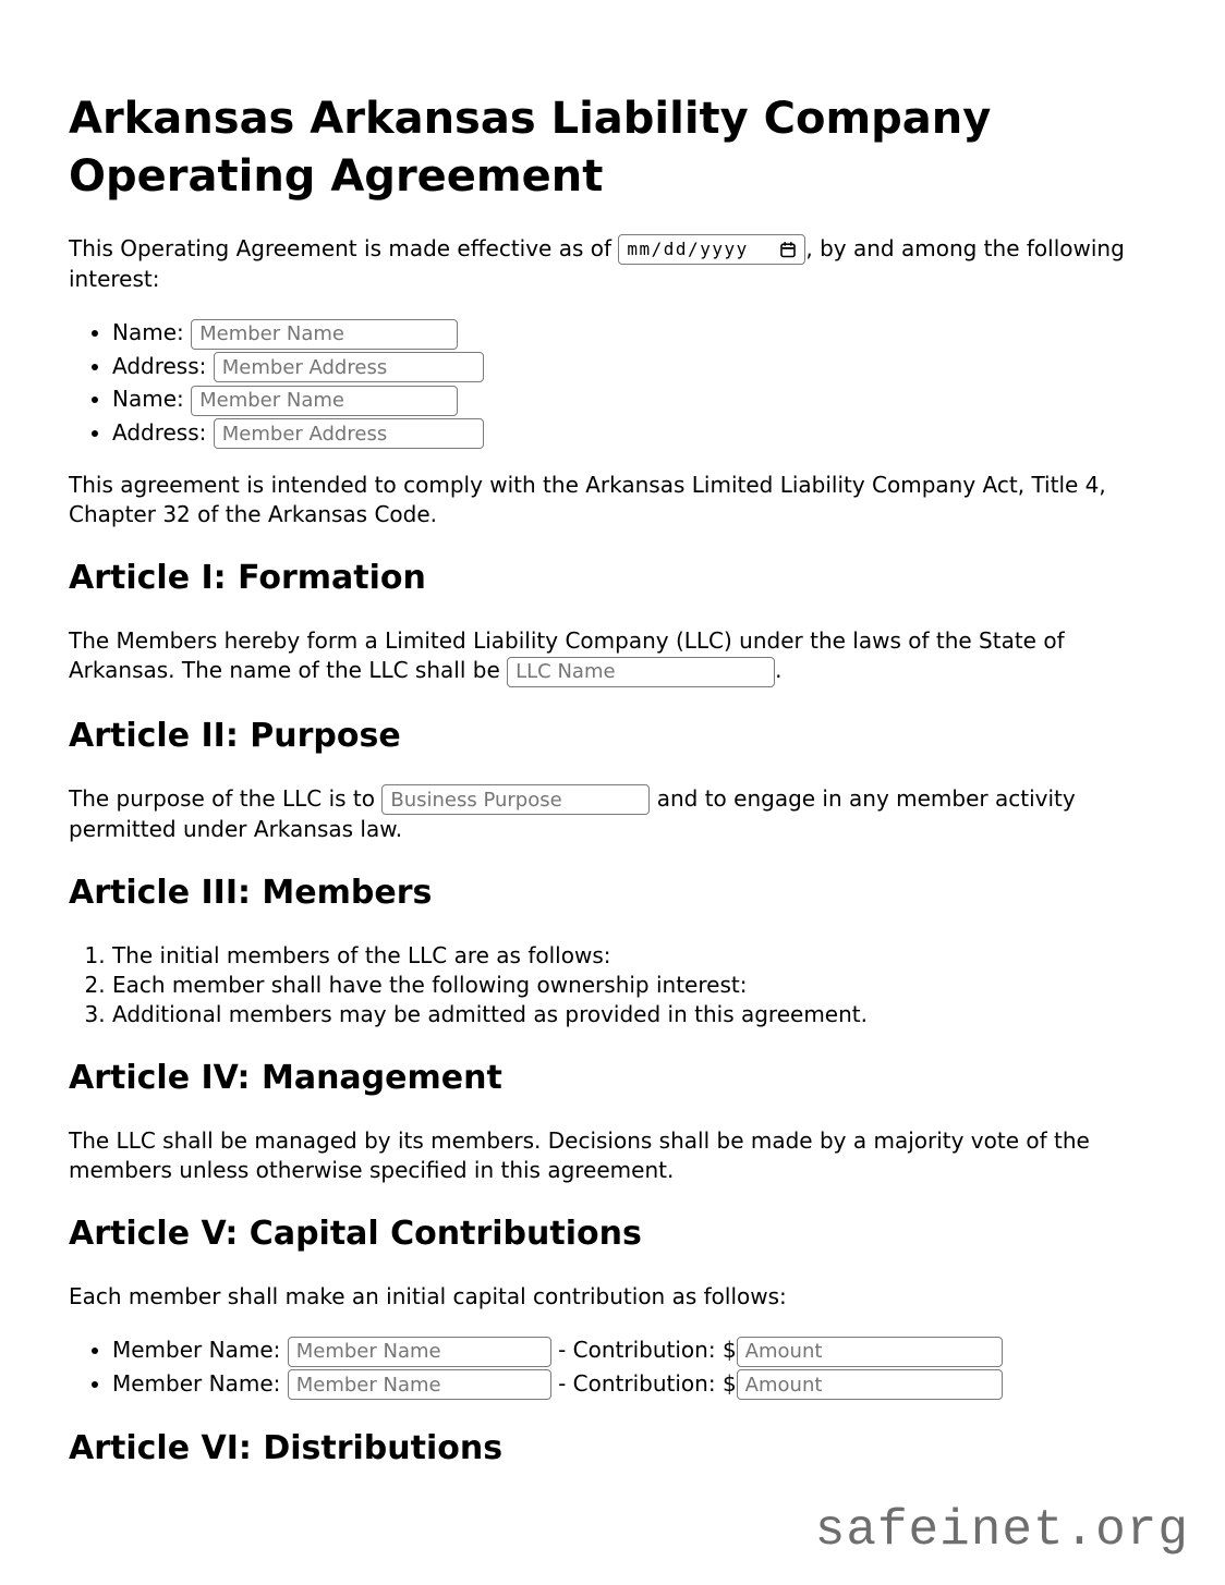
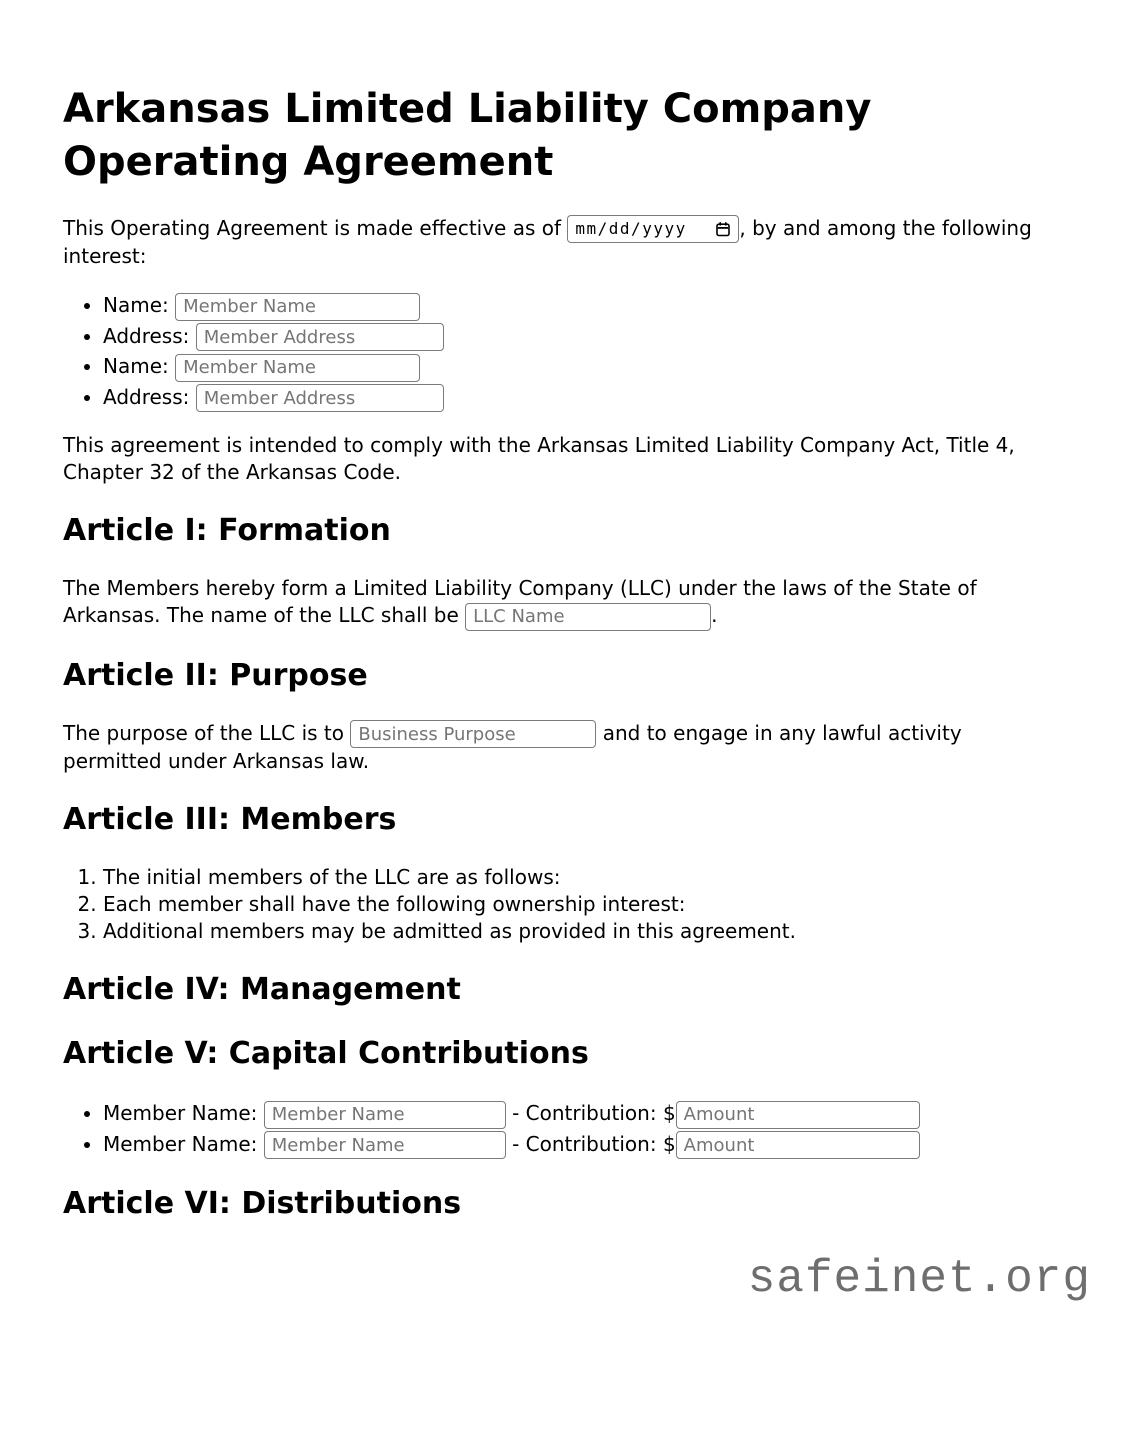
- Arkansas Arkansas Liability Company Operating Agreement
+ Arkansas Limited Liability Company Operating Agreement
  This Operating Agreement is made effective as of
  mm/dd/yyyy
  , by and among the following interest:
  Name: Member Name
  Address: Member Address
  Name: Member Name
  Address: Member Address
  This agreement is intended to comply with the Arkansas Limited Liability Company Act, Title 4, Chapter 32 of the Arkansas Code.
  Article I: Formation
  The Members hereby form a Limited Liability Company (LLC) under the laws of the State of Arkansas. The name of the LLC shall be LLC Name .
  Article II: Purpose
- The purpose of the LLC is to Business Purpose and to engage in any member activity permitted under Arkansas law.
+ The purpose of the LLC is to Business Purpose and to engage in any lawful activity permitted under Arkansas law.
  Article III: Members
  The initial members of the LLC are as follows:
  Each member shall have the following ownership interest:
  Additional members may be admitted as provided in this agreement.
  Article IV: Management
- The LLC shall be managed by its members. Decisions shall be made by a majority vote of the members unless otherwise specified in this agreement.
  Article V: Capital Contributions
- Each member shall make an initial capital contribution as follows:
  Member Name: Member Name - Contribution: $ Amount
  Member Name: Member Name - Contribution: $ Amount
  Article VI: Distributions
  safeinet.org
